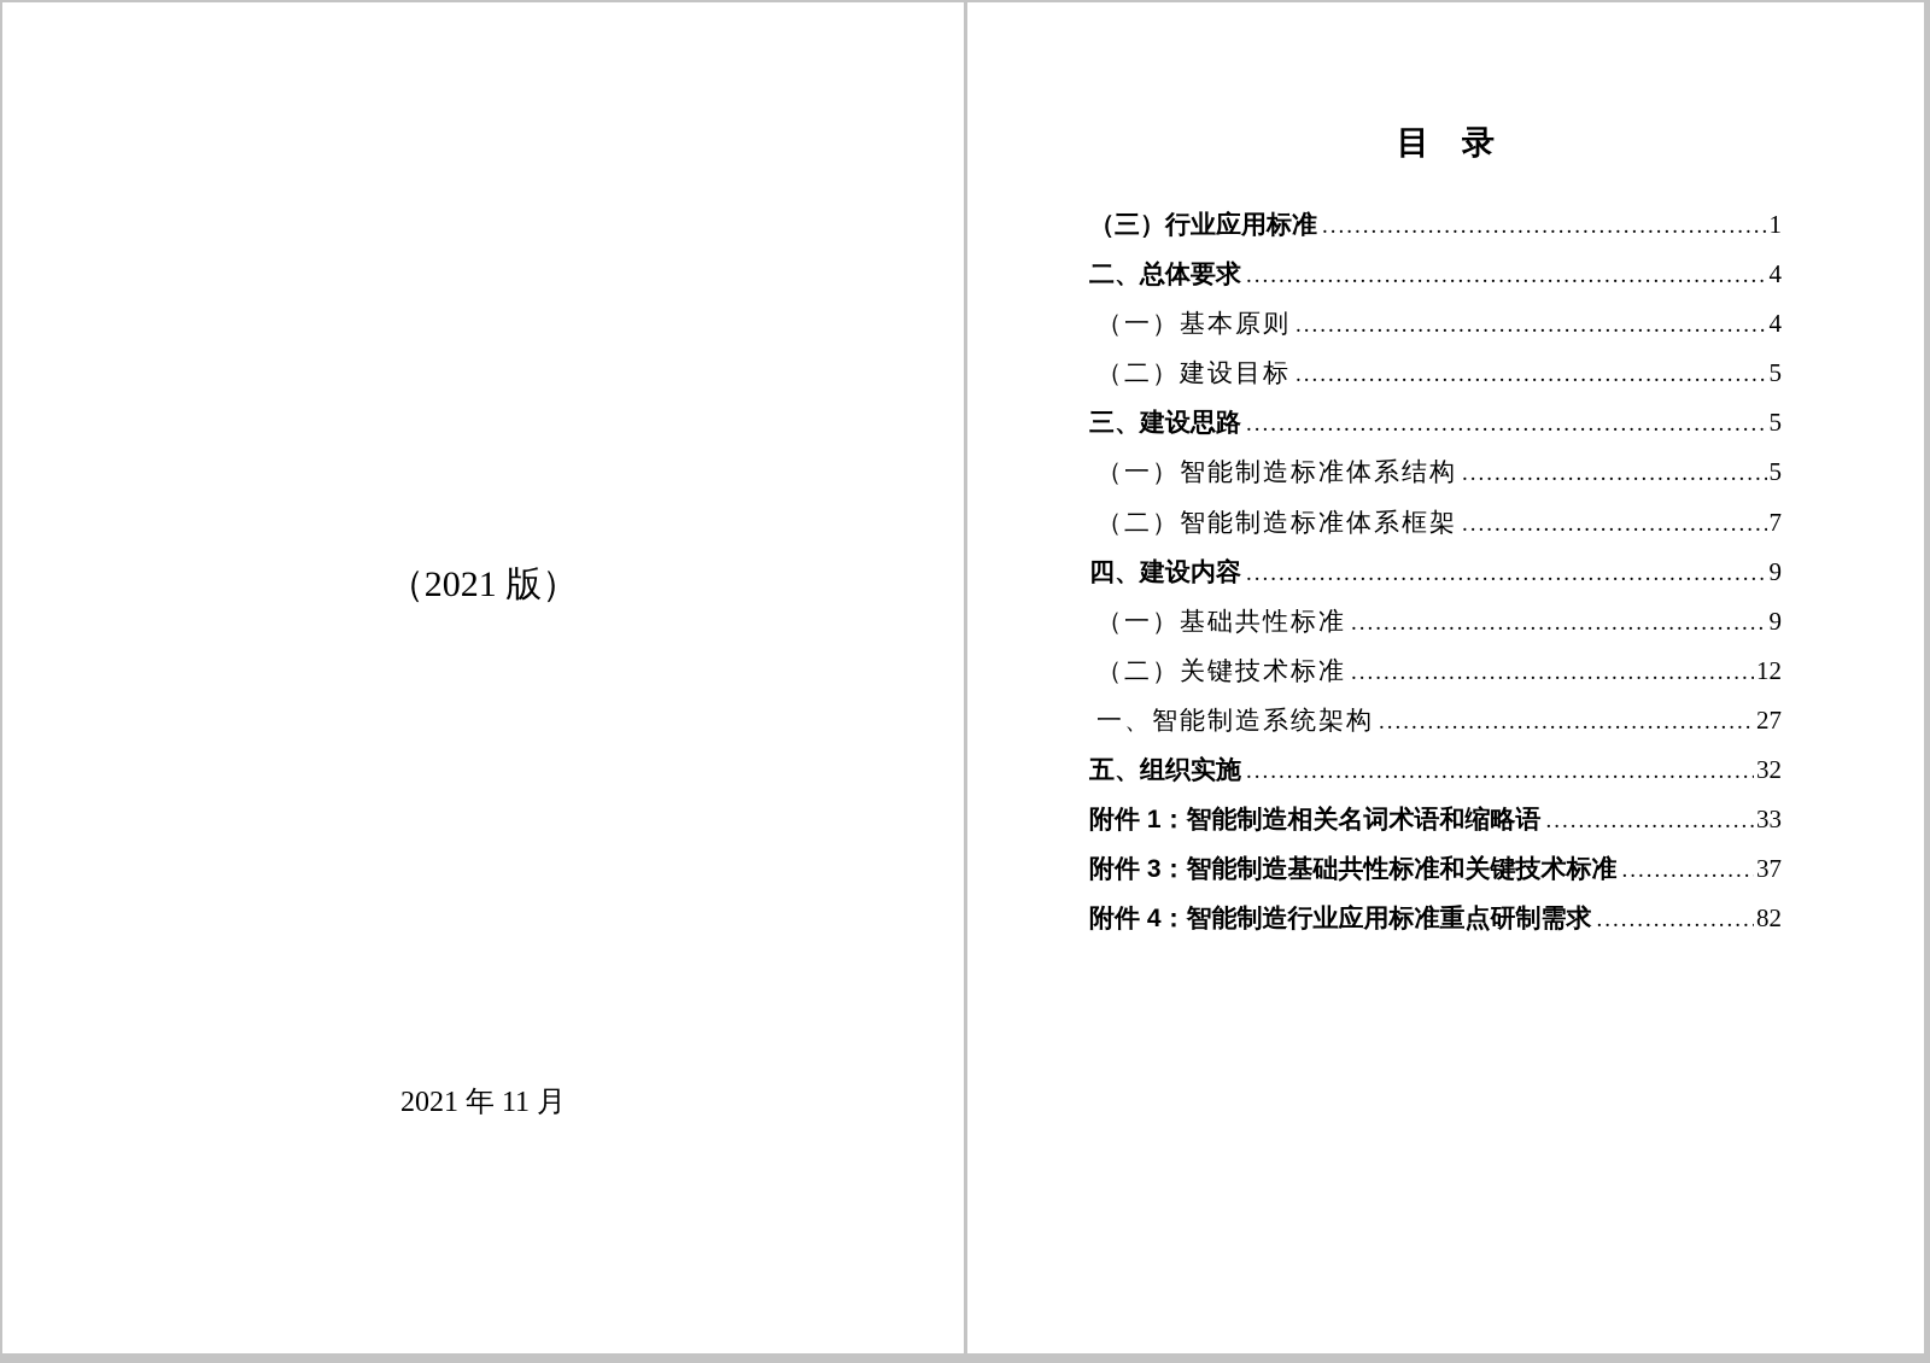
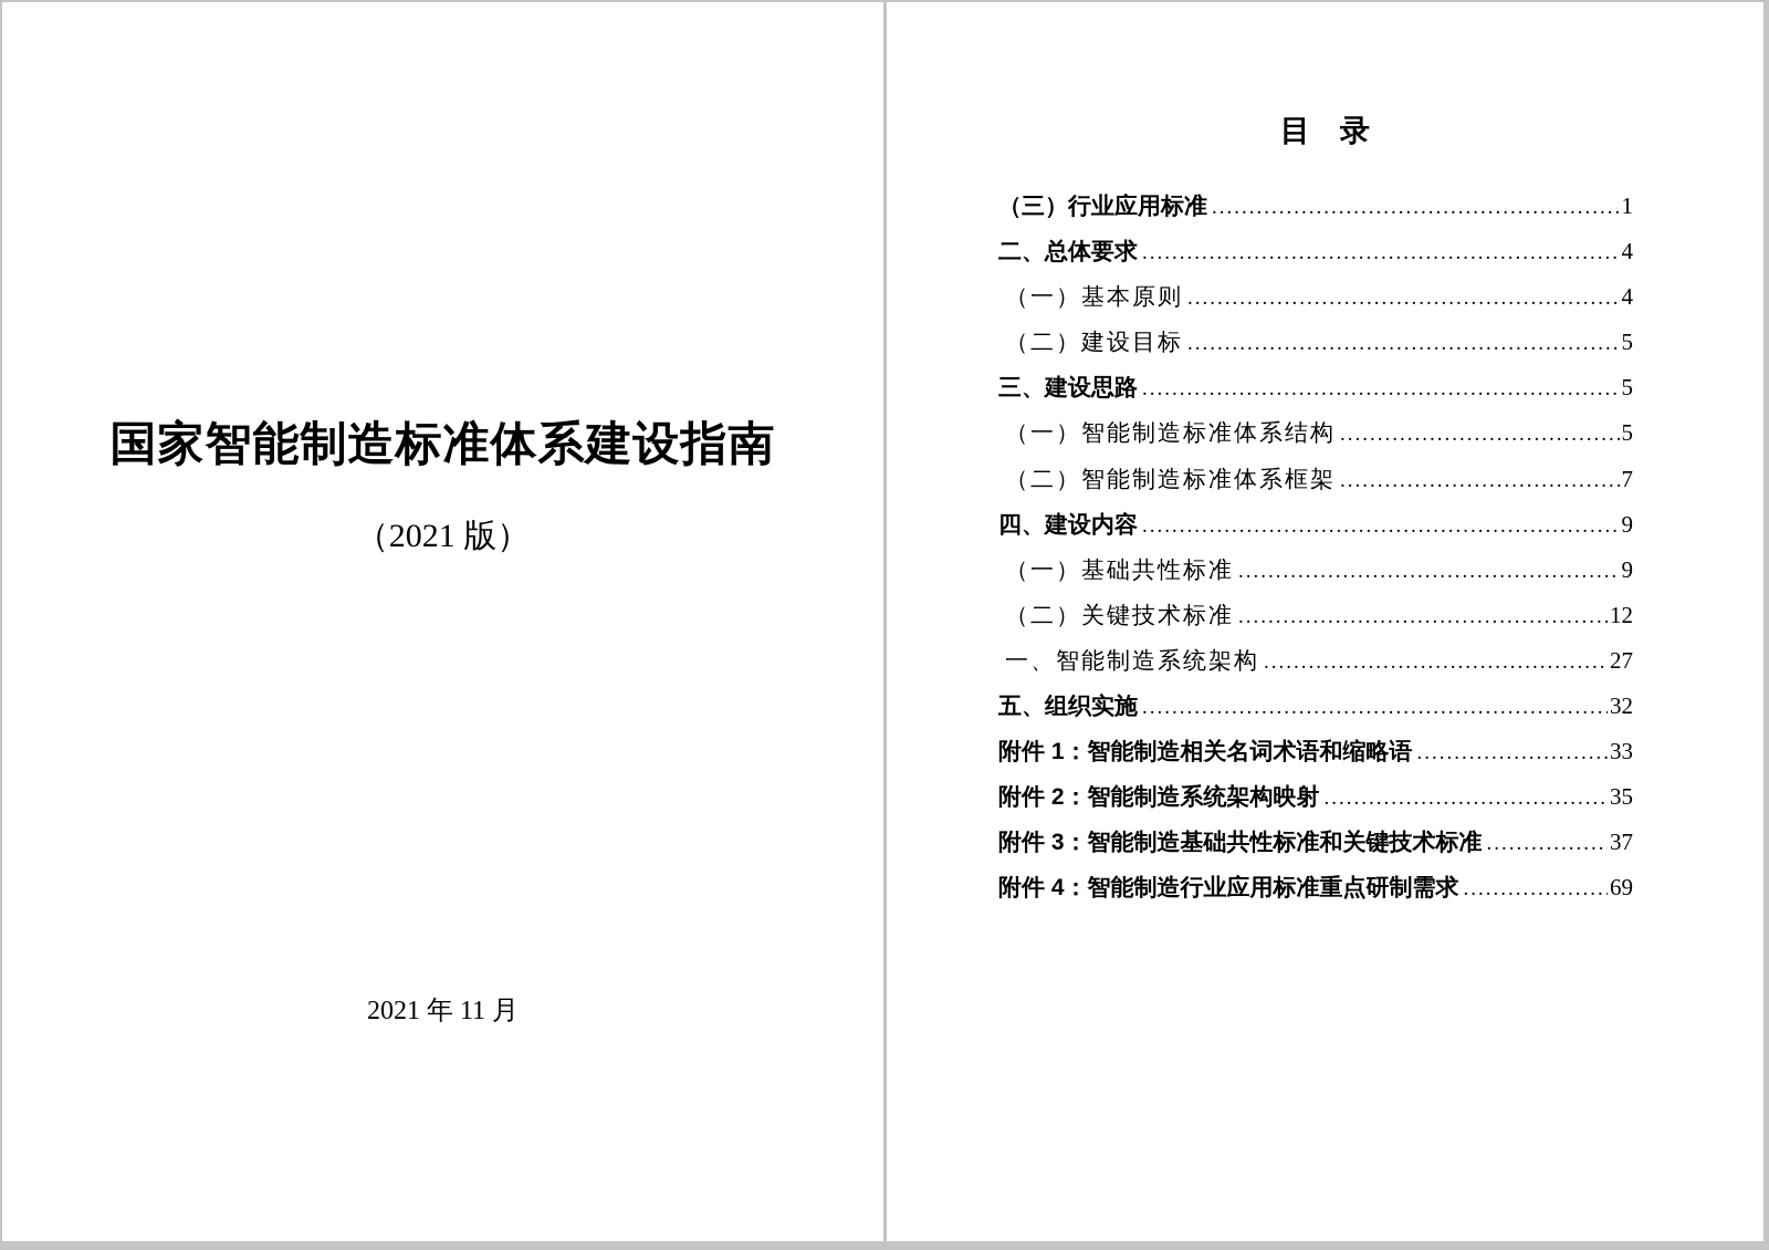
+ 国家智能制造标准体系建设指南
  （2021 版）
  2021 年 11 月
  目 录
  （三）行业应用标准
  1
  二、总体要求
  4
  （一）基本原则
  4
  （二）建设目标
  5
  三、建设思路
  5
  （一）智能制造标准体系结构
  5
  （二）智能制造标准体系框架
  7
  四、建设内容
  9
  （一）基础共性标准
  9
  （二）关键技术标准
  12
  一、智能制造系统架构
  27
  五、组织实施
  32
  附件 1：智能制造相关名词术语和缩略语
  33
+ 附件 2：智能制造系统架构映射
+ 35
  附件 3：智能制造基础共性标准和关键技术标准
  37
  附件 4：智能制造行业应用标准重点研制需求
- 82
+ 69
